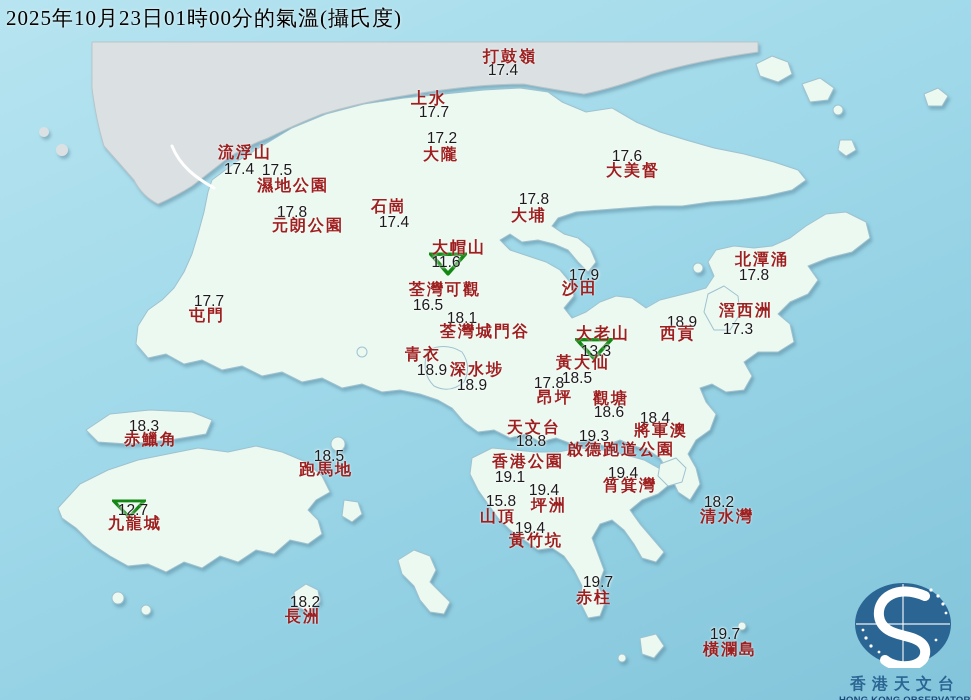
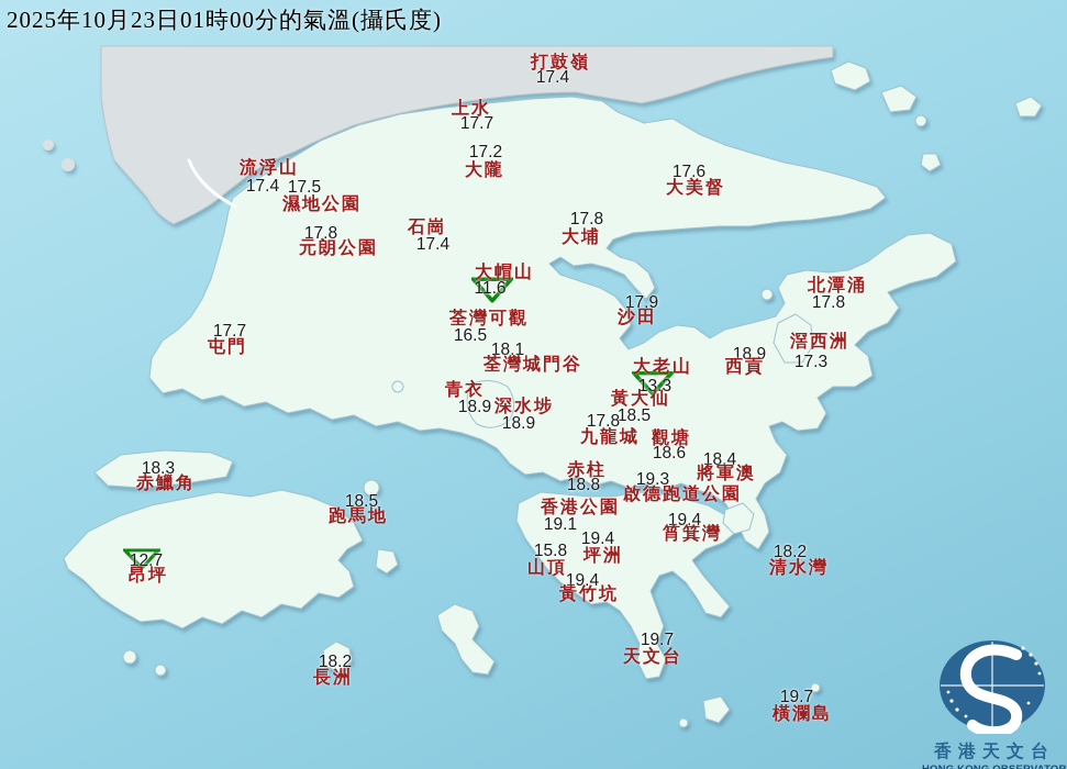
  2025年10月23日01時00分的氣溫(攝氏度)
  17.4
  打鼓嶺
  17.7
  上水
  17.2
  大隴
  17.6
  大美督
  17.4
  流浮山
  17.5
  濕地公園
  17.8
  元朗公園
  17.4
  石崗
  17.8
  大埔
  11.6
  大帽山
  17.9
  沙田
  17.8
  北潭涌
  17.3
  滘西洲
  18.9
  西貢
  17.7
  屯門
  16.5
  荃灣可觀
  18.1
  荃灣城門谷
  13.3
  大老山
  18.9
  青衣
  18.9
  深水埗
  18.5
  黃大仙
  17.8
- 昂坪
+ 九龍城
  18.6
  觀塘
  18.4
  將軍澳
  18.8
- 天文台
+ 赤柱
  19.3
  啟德跑道公園
  19.1
  香港公園
  19.4
  筲箕灣
  19.4
  坪洲
  15.8
  山頂
  19.4
  黃竹坑
  18.3
  赤鱲角
  18.5
  跑馬地
  12.7
- 九龍城
+ 昂坪
  18.2
  長洲
  19.7
- 赤柱
+ 天文台
  19.7
  橫瀾島
  18.2
  清水灣
  香港天文台
